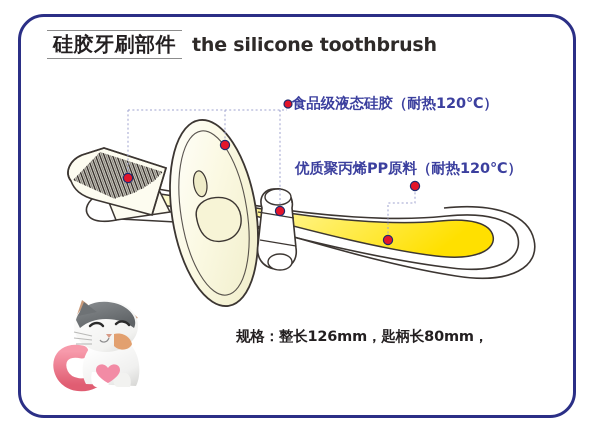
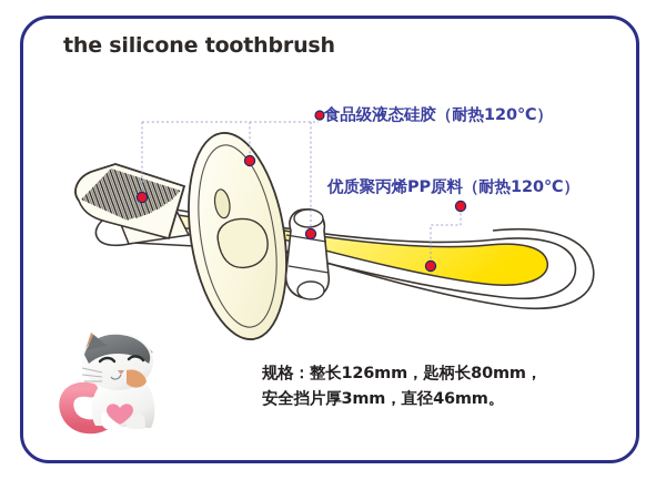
- 硅胶牙刷部件
  the silicone toothbrush
  食品级液态硅胶（耐热120℃）
  优质聚丙烯PP原料（耐热120℃）
  规格：整长126mm，匙柄长80mm，
+ 安全挡片厚3mm，直径46mm。
